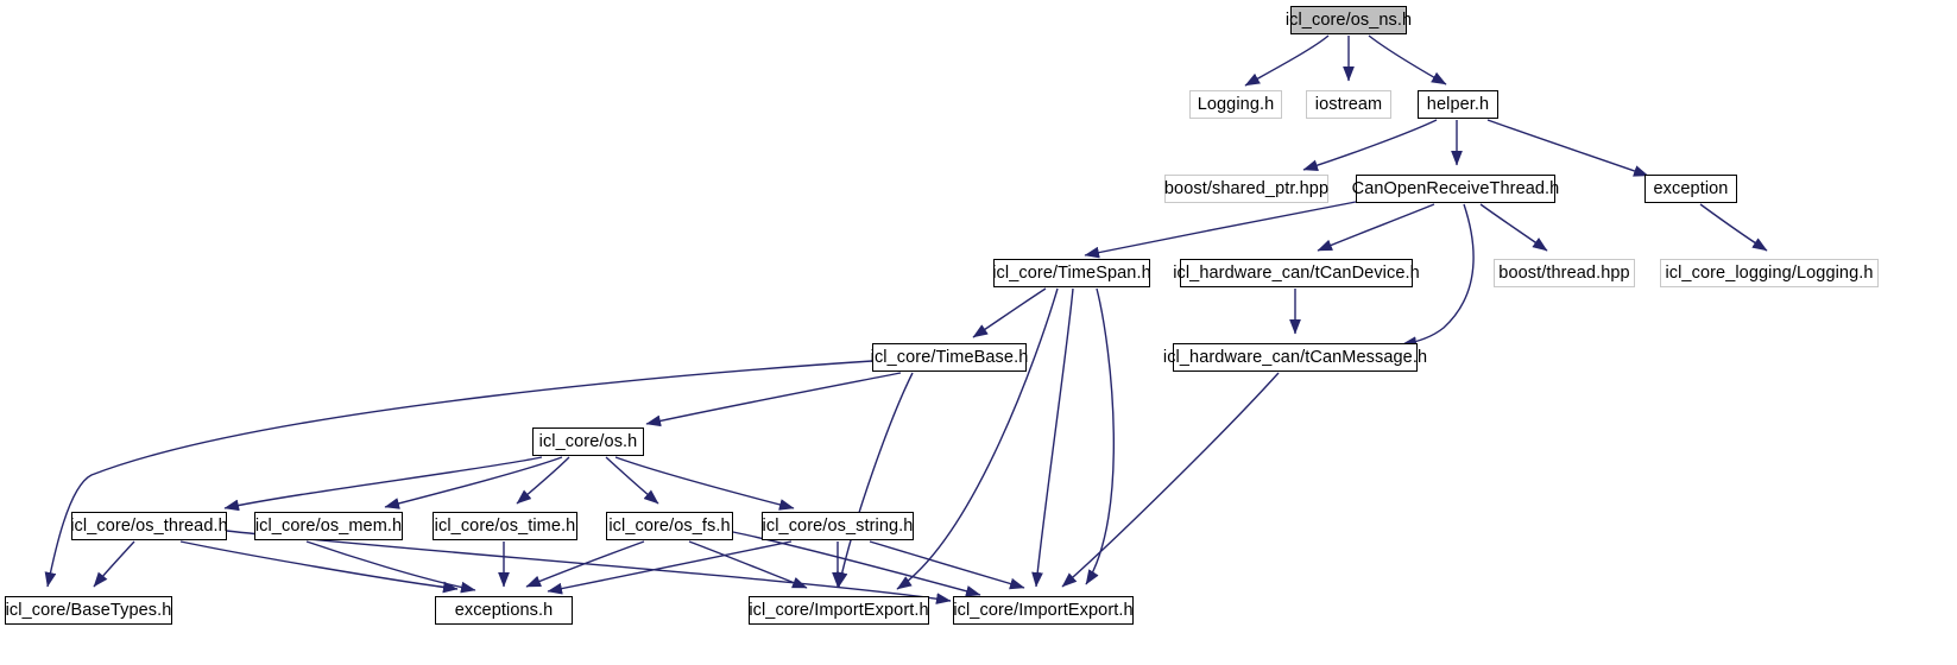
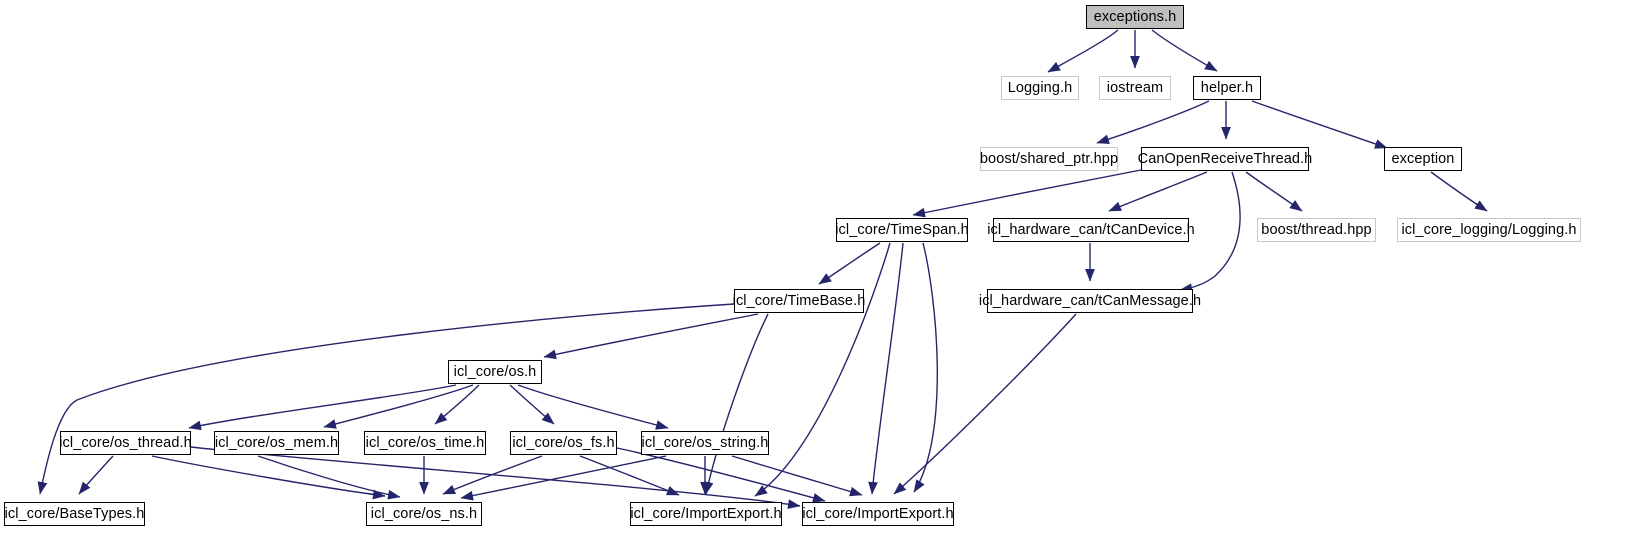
- icl_core/os_ns.h
+ exceptions.h
  Logging.h
  iostream
  helper.h
  boost/shared_ptr.hpp
  CanOpenReceiveThread.h
  exception
  icl_core/TimeSpan.h
  icl_hardware_can/tCanDevice.h
  boost/thread.hpp
  icl_core_logging/Logging.h
  icl_core/TimeBase.h
  icl_hardware_can/tCanMessage.h
  icl_core/os.h
  icl_core/os_thread.h
  icl_core/os_mem.h
  icl_core/os_time.h
  icl_core/os_fs.h
  icl_core/os_string.h
  icl_core/BaseTypes.h
- exceptions.h
+ icl_core/os_ns.h
  icl_core/ImportExport.h
  icl_core/ImportExport.h
